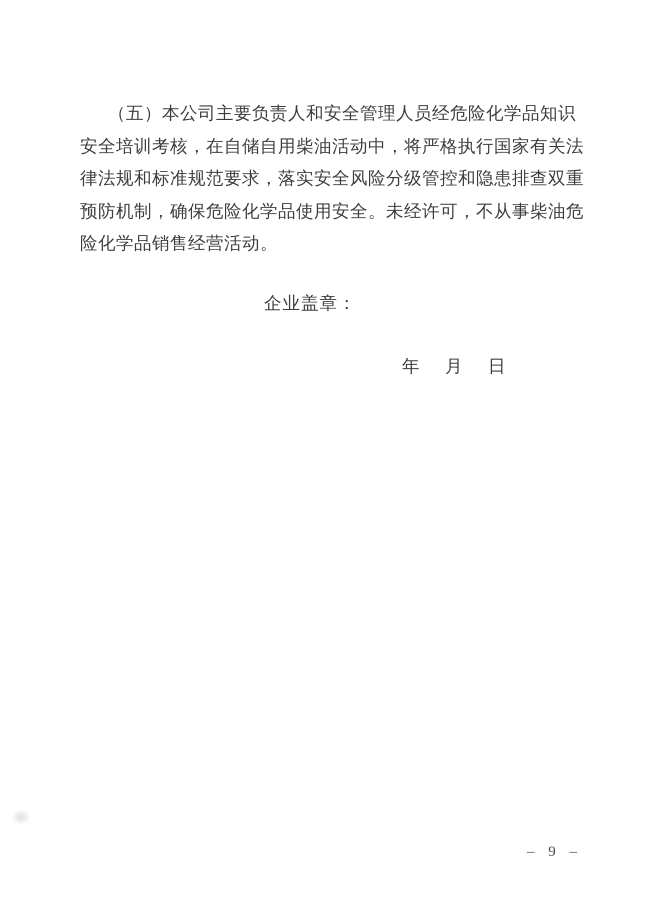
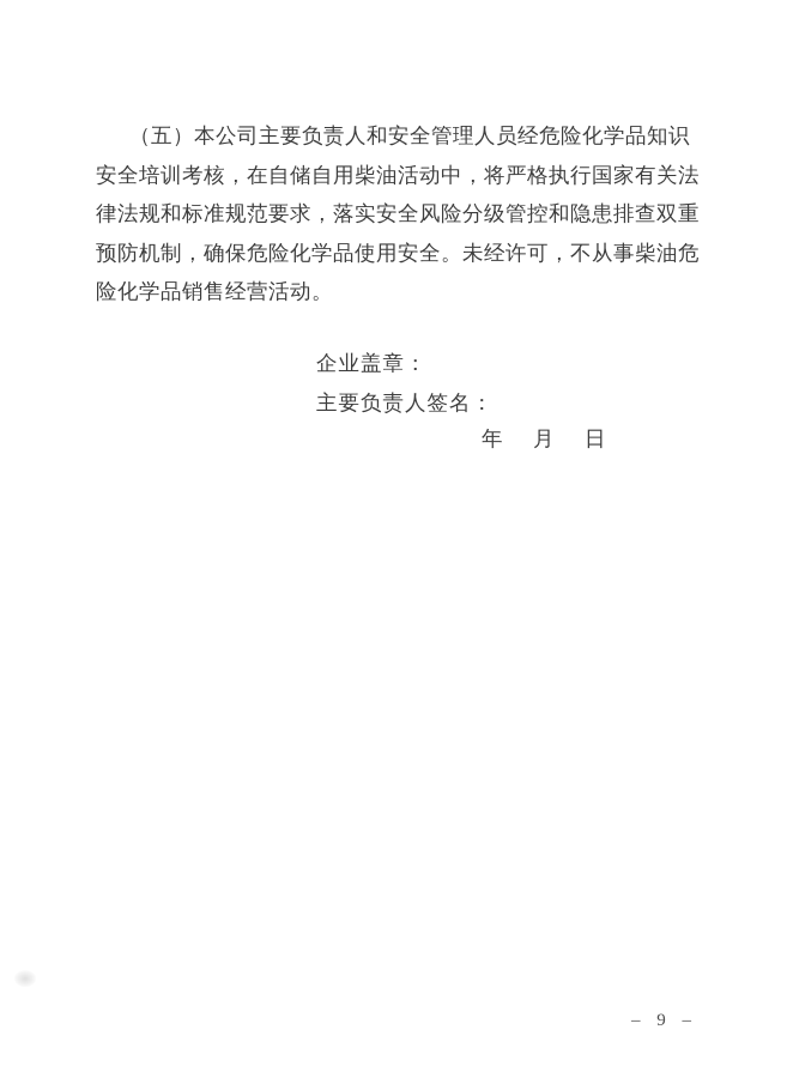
  （五）本公司主要负责人和安全管理人员经危险化学品知识
  安全培训考核，在自储自用柴油活动中，将严格执行国家有关法
  律法规和标准规范要求，落实安全风险分级管控和隐患排查双重
  预防机制，确保危险化学品使用安全。未经许可，不从事柴油危
  险化学品销售经营活动。
  企业盖章：
+ 主要负责人签名：
  年 月 日
  – 9 –
